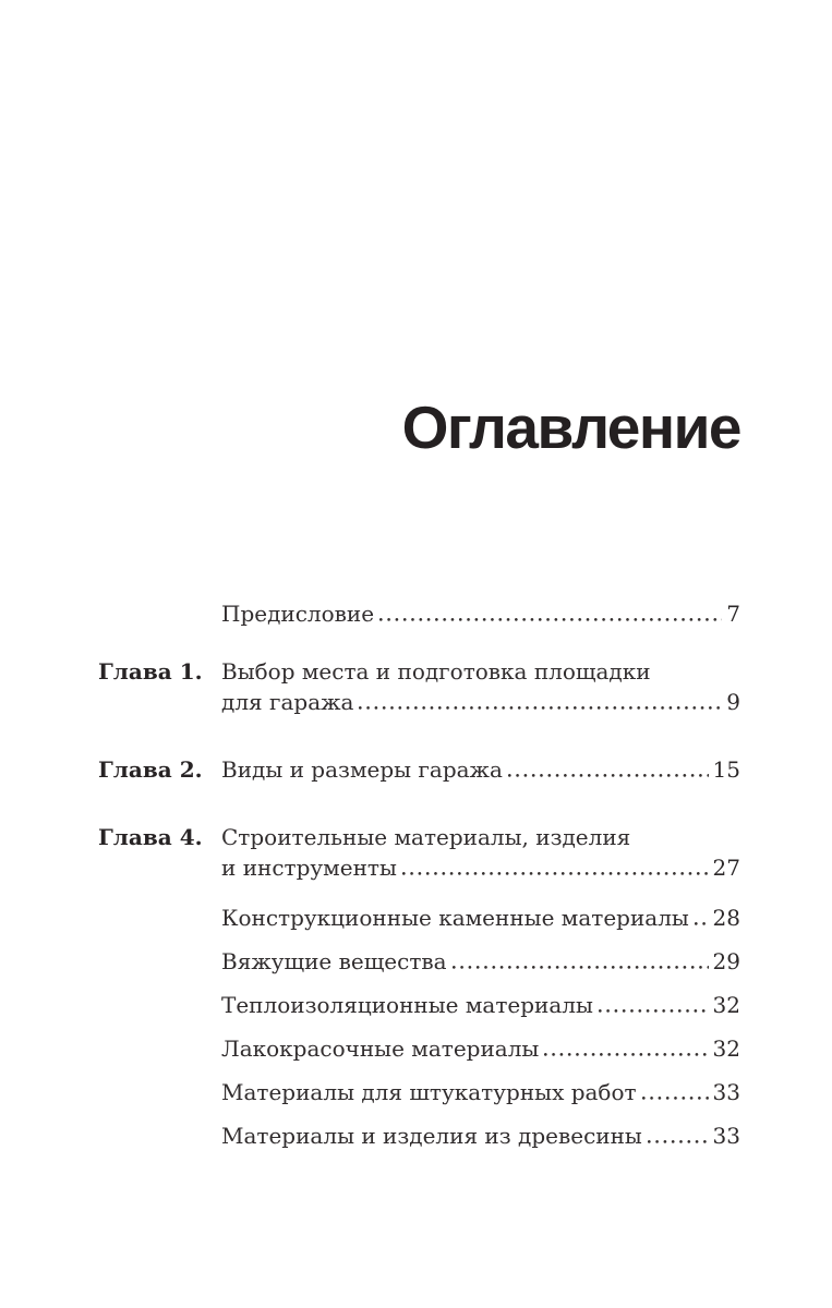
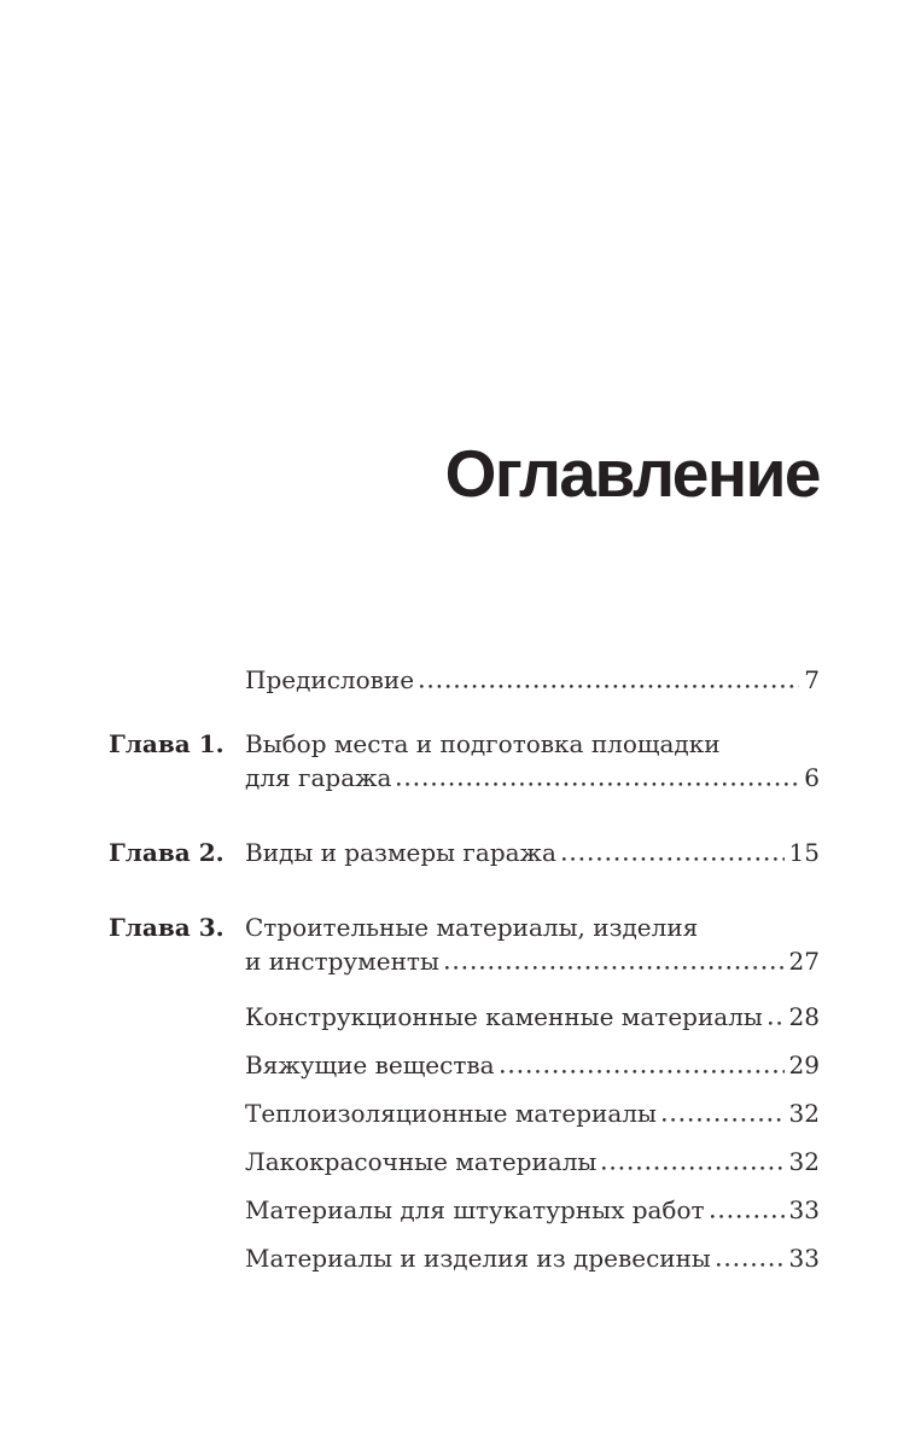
  Оглавление
  Предисловие
  7
  Глава 1.
  Выбор места и подготовка площадки
  для гаража
- 9
+ 6
  Глава 2.
  Виды и размеры гаража
  15
- Глава 4.
+ Глава 3.
  Строительные материалы, изделия
  и инструменты
  27
  Конструкционные каменные материалы
  28
  Вяжущие вещества
  29
  Теплоизоляционные материалы
  32
  Лакокрасочные материалы
  32
  Материалы для штукатурных работ
  33
  Материалы и изделия из древесины
  33
